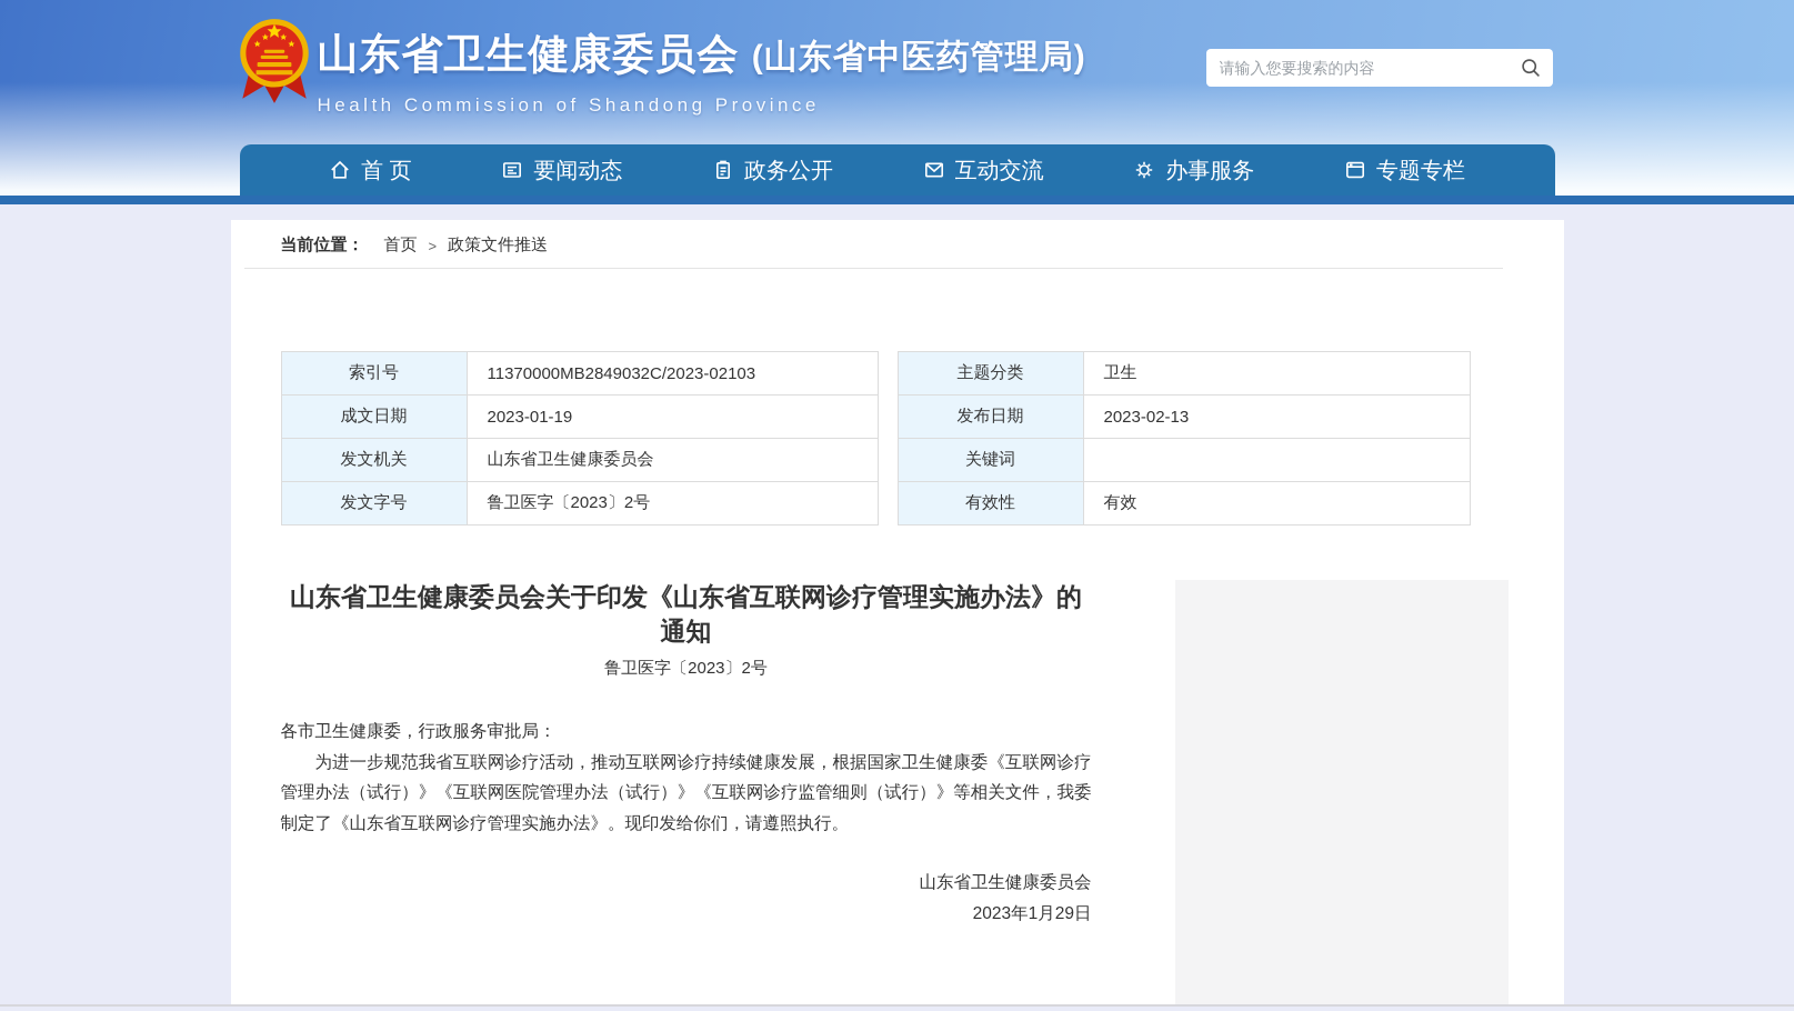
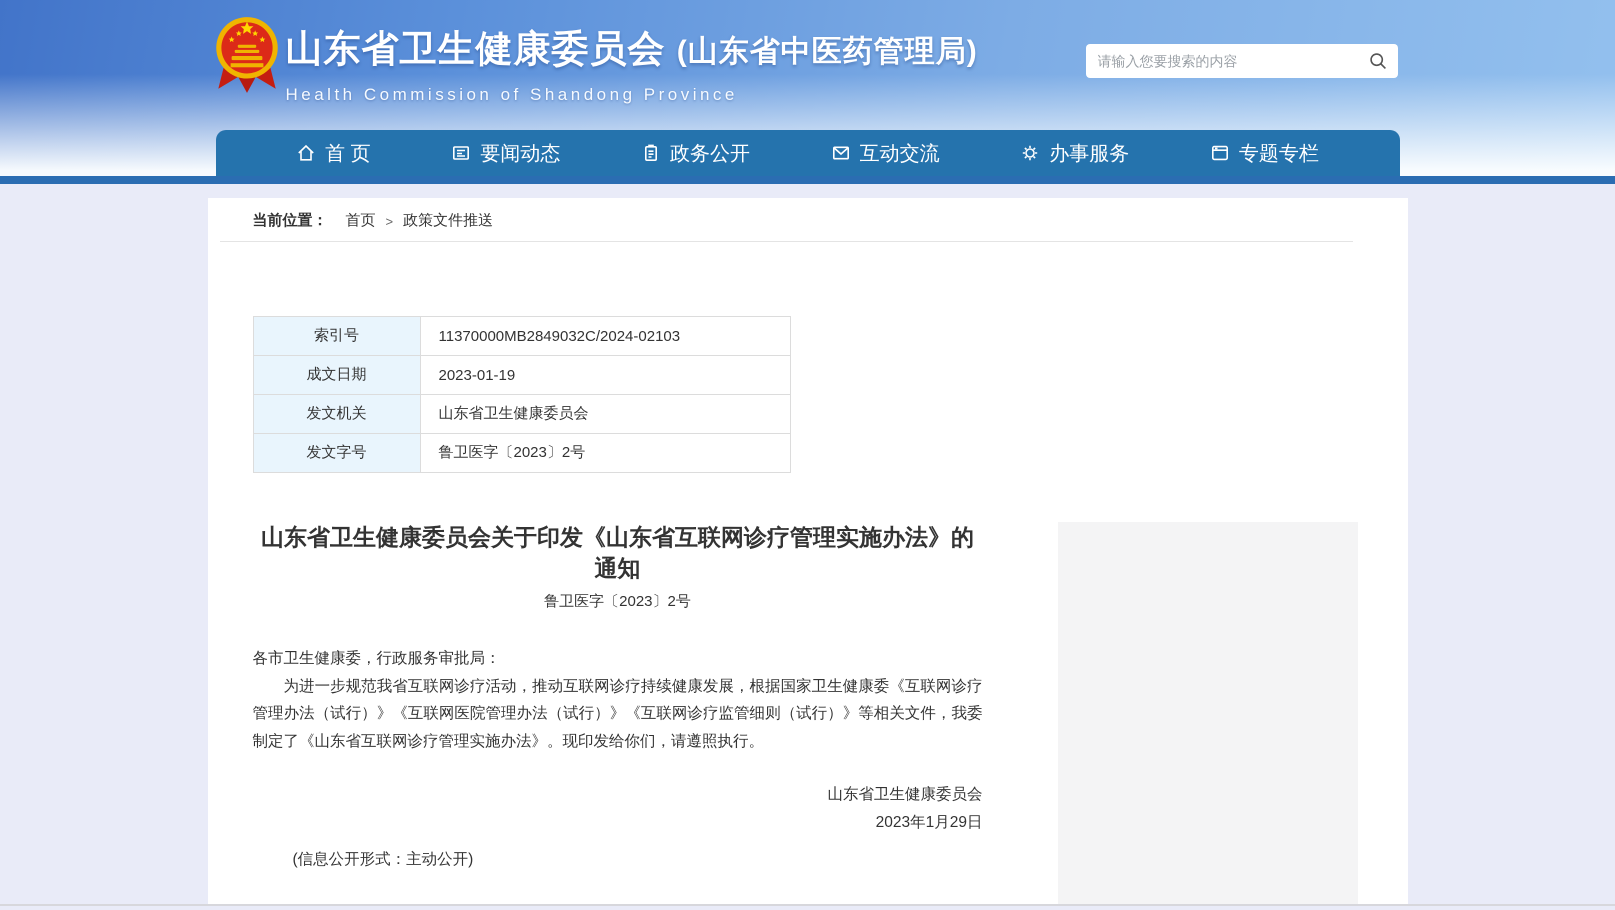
  山东省卫生健康委员会 (山东省中医药管理局)
  Health Commission of Shandong Province
  请输入您要搜索的内容
  首 页
  要闻动态
  政务公开
  互动交流
  办事服务
  专题专栏
  当前位置：
  首页
  >
  政策文件推送
- 索引号	11370000MB2849032C/2023-02103
+ 索引号	11370000MB2849032C/2024-02103
  成文日期	2023-01-19
  发文机关	山东省卫生健康委员会
  发文字号	鲁卫医字〔2023〕2号
- 主题分类	卫生
- 发布日期	2023-02-13
- 关键词
- 有效性	有效
  山东省卫生健康委员会关于印发《山东省互联网诊疗管理实施办法》的通知
  鲁卫医字〔2023〕2号
  各市卫生健康委，行政服务审批局：
  为进一步规范我省互联网诊疗活动，推动互联网诊疗持续健康发展，根据国家卫生健康委《互联网诊疗管理办法（试行）》《互联网医院管理办法（试行）》《互联网诊疗监管细则（试行）》等相关文件，我委制定了《山东省互联网诊疗管理实施办法》。现印发给你们，请遵照执行。
  山东省卫生健康委员会
  2023年1月29日
+ (信息公开形式：主动公开)
